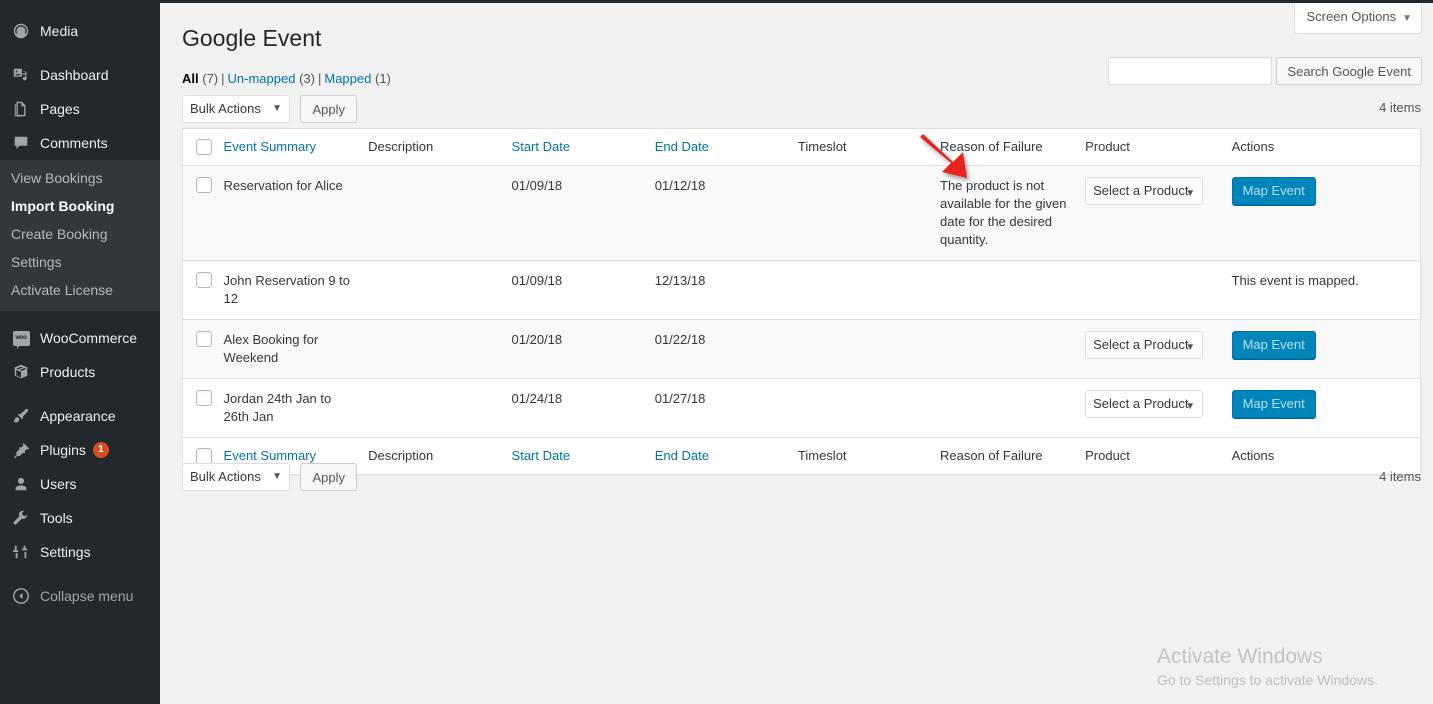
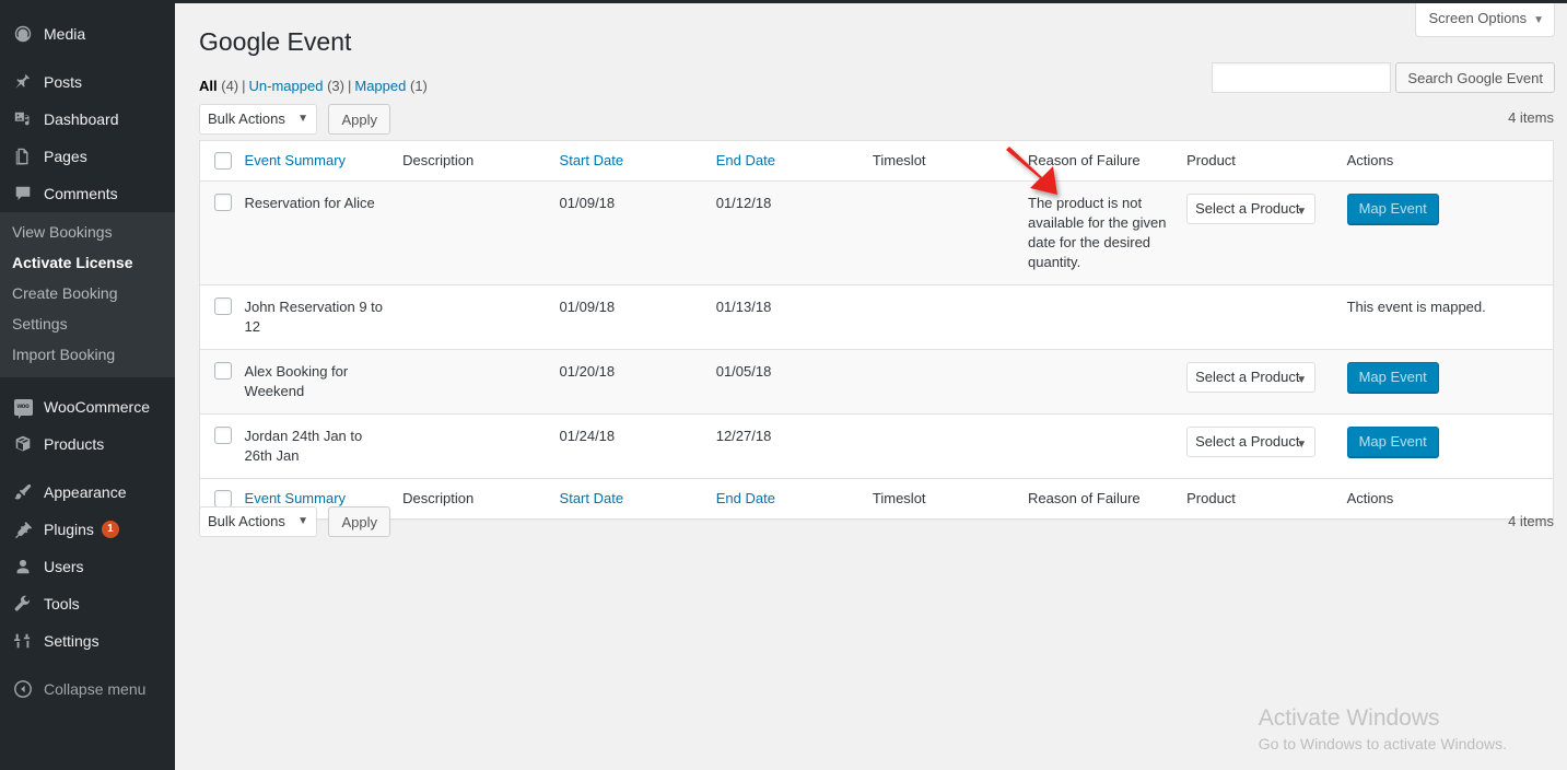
  Media
+ Posts
  Dashboard
  Pages
  Comments
  View Bookings
- Import Booking
+ Activate License
  Create Booking
  Settings
- Activate License
+ Import Booking
  WooCommerce
  Products
  Appearance
  Plugins
  1
  Users
  Tools
  Settings
  Collapse menu
  Screen Options ▼
  Google Event
- All (7) | Un-mapped (3) | Mapped (1)
+ All (4) | Un-mapped (3) | Mapped (1)
  Search Google Event
  Bulk Actions
  ▼
  Apply
  4 items
  	Event Summary	Description	Start Date	End Date	Timeslot	Reason of Failure	Product	Actions
  	Reservation for Alice		01/09/18	01/12/18		The product is not available for the given date for the desired quantity.	Select a Product ▼	Map Event
- 	John Reservation 9 to 12		01/09/18	12/13/18				This event is mapped.
+ 	John Reservation 9 to 12		01/09/18	01/13/18				This event is mapped.
- 	Alex Booking for Weekend		01/20/18	01/22/18			Select a Product ▼	Map Event
+ 	Alex Booking for Weekend		01/20/18	01/05/18			Select a Product ▼	Map Event
- 	Jordan 24th Jan to 26th Jan		01/24/18	01/27/18			Select a Product ▼	Map Event
+ 	Jordan 24th Jan to 26th Jan		01/24/18	12/27/18			Select a Product ▼	Map Event
  	Event Summary	Description	Start Date	End Date	Timeslot	Reason of Failure	Product	Actions
  Bulk Actions
  ▼
  Apply
  4 items
  Activate Windows
- Go to Settings to activate Windows.
+ Go to Windows to activate Windows.
